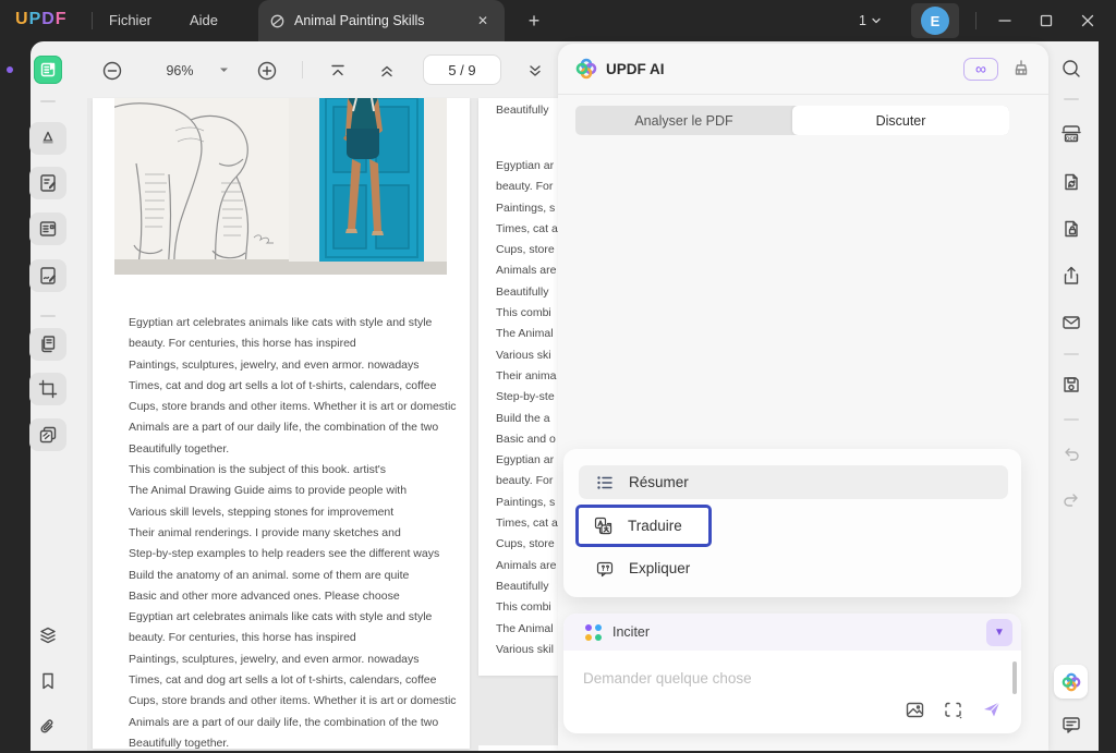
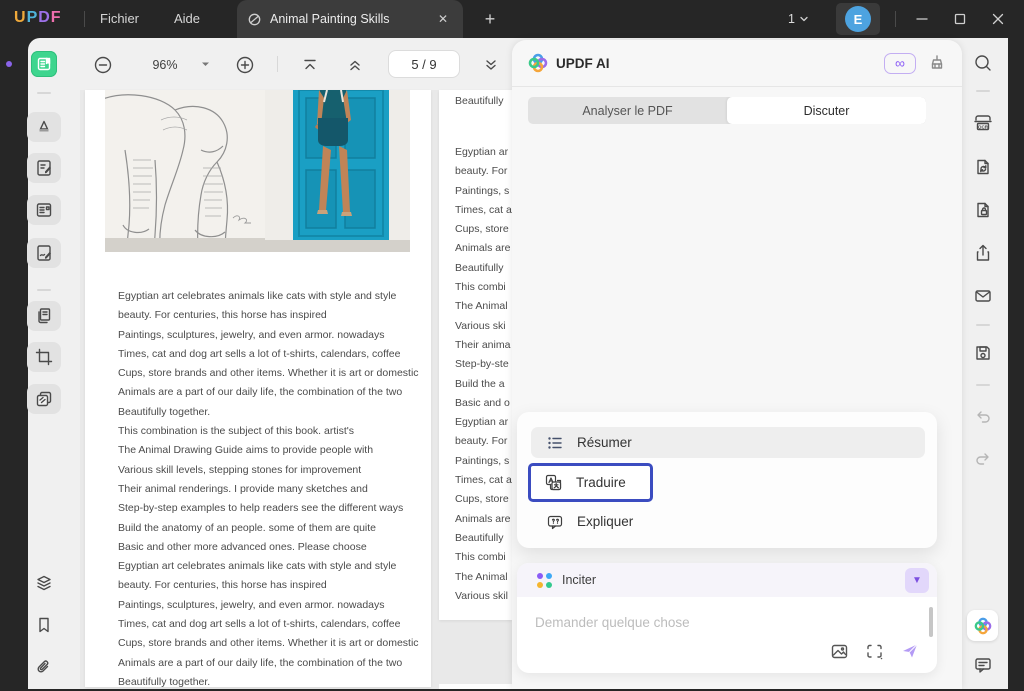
  UPDF
  Fichier
  Aide
  Animal Painting Skills
  ✕
  +
  1
  E
  96%
  5 / 9
  Egyptian art celebrates animals like cats with style and style
  beauty. For centuries, this horse has inspired
  Paintings, sculptures, jewelry, and even armor. nowadays
  Times, cat and dog art sells a lot of t-shirts, calendars, coffee
  Cups, store brands and other items. Whether it is art or domestic
  Animals are a part of our daily life, the combination of the two
  Beautifully together.
  This combination is the subject of this book. artist's
  The Animal Drawing Guide aims to provide people with
  Various skill levels, stepping stones for improvement
  Their animal renderings. I provide many sketches and
  Step-by-step examples to help readers see the different ways
- Build the anatomy of an animal. some of them are quite
+ Build the anatomy of an people. some of them are quite
  Basic and other more advanced ones. Please choose
  Egyptian art celebrates animals like cats with style and style
  beauty. For centuries, this horse has inspired
  Paintings, sculptures, jewelry, and even armor. nowadays
  Times, cat and dog art sells a lot of t-shirts, calendars, coffee
  Cups, store brands and other items. Whether it is art or domestic
  Animals are a part of our daily life, the combination of the two
  Beautifully together.
  Beautifully
  Egyptian ar
  beauty. For
  Paintings, s
  Times, cat a
  Cups, store
  Animals are
  Beautifully
  This combi
  The Animal
  Various ski
  Their anima
  Step-by-ste
  Build the a
  Basic and o
  Egyptian ar
  beauty. For
  Paintings, s
  Times, cat a
  Cups, store
  Animals are
  Beautifully
  This combi
  The Animal
  Various skil
  UPDF AI
  ∞
  Analyser le PDF
  Discuter
  Résumer
  Traduire
  Expliquer
  Inciter
  ▼
  Demander quelque chose
